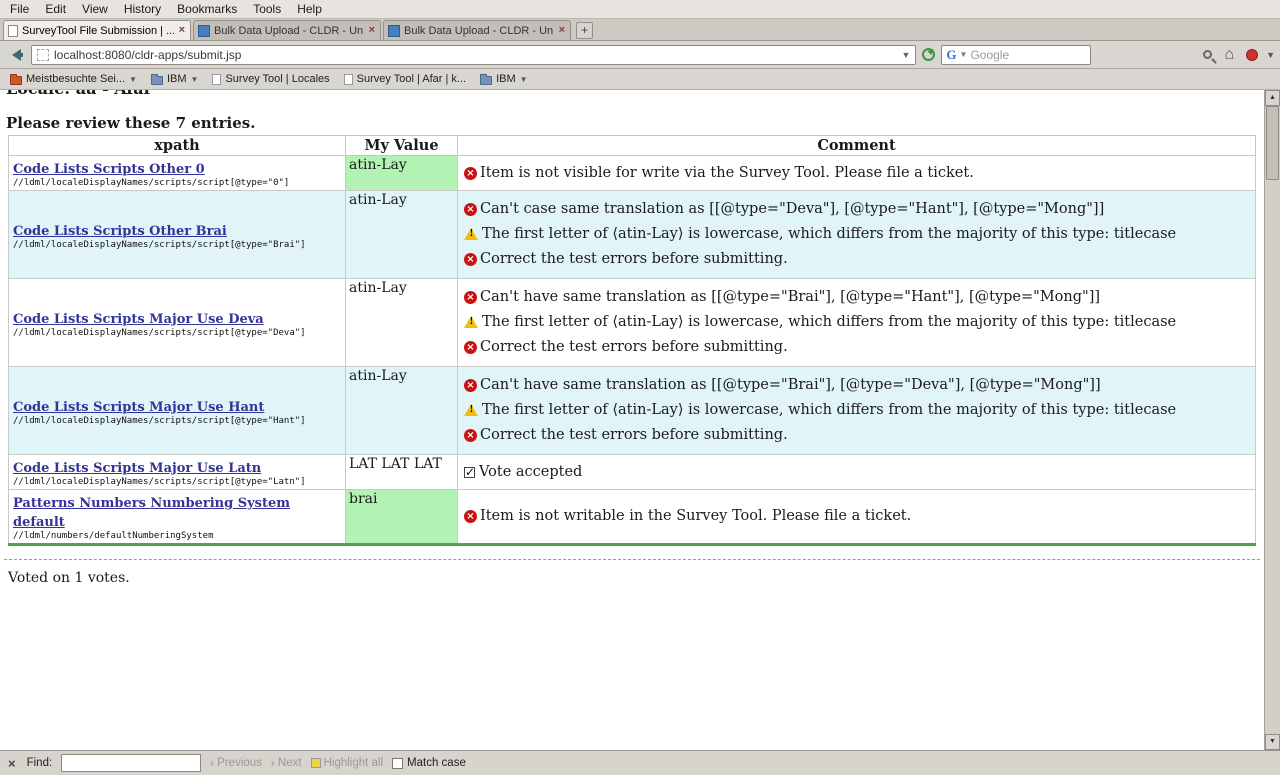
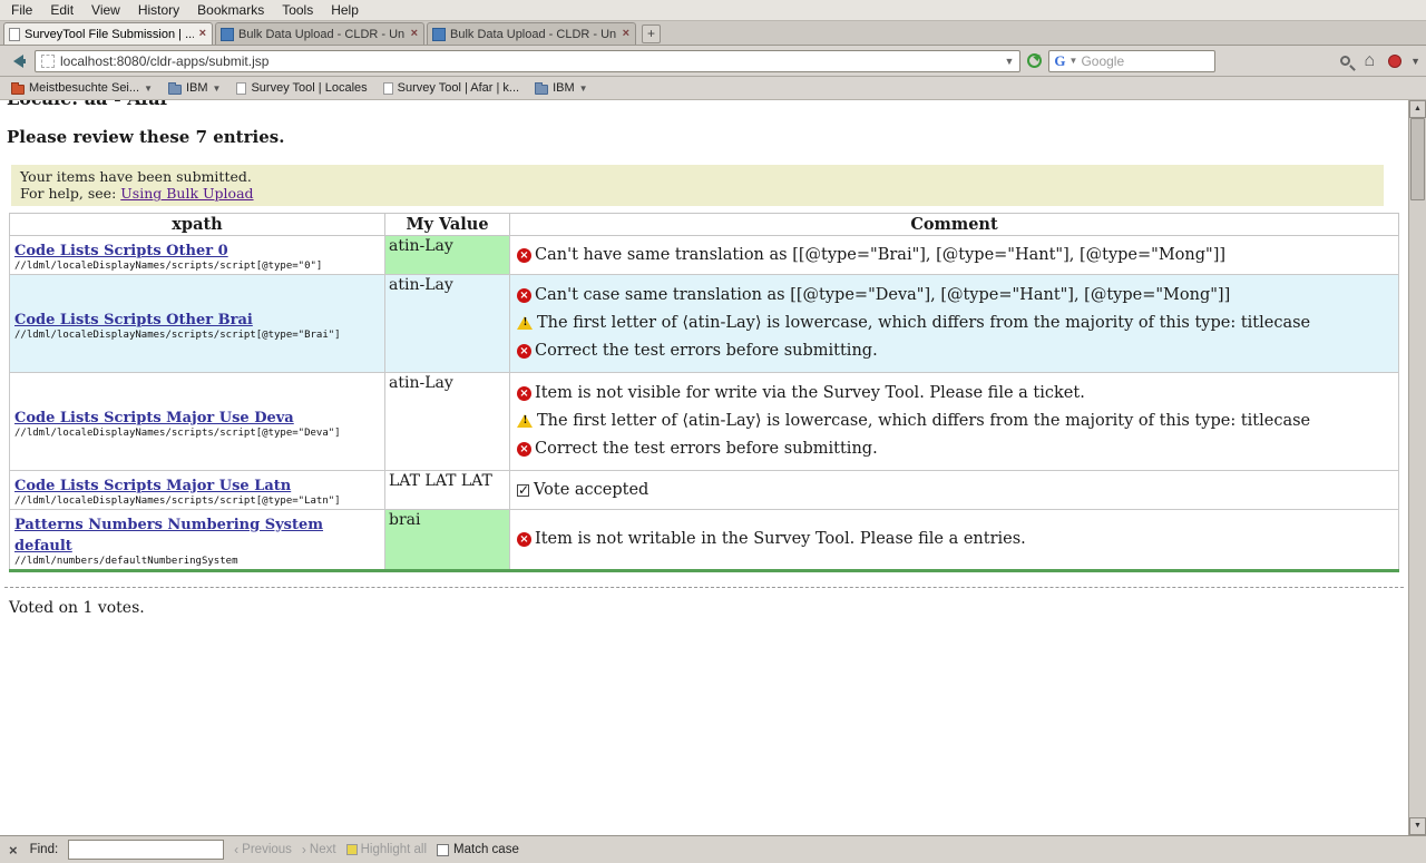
  File
  Edit
  View
  History
  Bookmarks
  Tools
  Help
  SurveyTool File Submission | ..
  ×
  Bulk Data Upload - CLDR - Un
  ×
  Bulk Data Upload - CLDR - Un
  ×
  +
  localhost:8080/cldr-apps/submit.jsp
  ▼
  G
  ▼
  Google
  ⌂
  ▼
  Meistbesuchte Sei...
  ▼
  IBM
  ▼
  Survey Tool | Locales
  Survey Tool | Afar | k...
  IBM
  ▼
  Please review these 7 entries.
+ Your items have been submitted.
+ For help, see: Using Bulk Upload
  xpath	My Value	Comment
- Code Lists Scripts Other 0 //ldml/localeDisplayNames/scripts/script[@type="0"]	atin-Lay	Item is not visible for write via the Survey Tool. Please file a ticket.
+ Code Lists Scripts Other 0 //ldml/localeDisplayNames/scripts/script[@type="0"]	atin-Lay	Can't have same translation as [[@type="Brai"], [@type="Hant"], [@type="Mong"]]
  Code Lists Scripts Other Brai //ldml/localeDisplayNames/scripts/script[@type="Brai"]	atin-Lay	Can't case same translation as [[@type="Deva"], [@type="Hant"], [@type="Mong"]] The first letter of ⟨atin-Lay⟩ is lowercase, which differs from the majority of this type: titlecase Correct the test errors before submitting.
- Code Lists Scripts Major Use Deva //ldml/localeDisplayNames/scripts/script[@type="Deva"]	atin-Lay	Can't have same translation as [[@type="Brai"], [@type="Hant"], [@type="Mong"]] The first letter of ⟨atin-Lay⟩ is lowercase, which differs from the majority of this type: titlecase Correct the test errors before submitting.
+ Code Lists Scripts Major Use Deva //ldml/localeDisplayNames/scripts/script[@type="Deva"]	atin-Lay	Item is not visible for write via the Survey Tool. Please file a ticket. The first letter of ⟨atin-Lay⟩ is lowercase, which differs from the majority of this type: titlecase Correct the test errors before submitting.
- Code Lists Scripts Major Use Hant //ldml/localeDisplayNames/scripts/script[@type="Hant"]	atin-Lay	Can't have same translation as [[@type="Brai"], [@type="Deva"], [@type="Mong"]] The first letter of ⟨atin-Lay⟩ is lowercase, which differs from the majority of this type: titlecase Correct the test errors before submitting.
  Code Lists Scripts Major Use Latn //ldml/localeDisplayNames/scripts/script[@type="Latn"]	LAT LAT LAT	Vote accepted
- Patterns Numbers Numbering System default //ldml/numbers/defaultNumberingSystem	brai	Item is not writable in the Survey Tool. Please file a ticket.
+ Patterns Numbers Numbering System default //ldml/numbers/defaultNumberingSystem	brai	Item is not writable in the Survey Tool. Please file a entries.
  Voted on 1 votes.
  ×
  Find:
  ‹
  Previous
  ›
  Next
  Highlight all
  Match case
